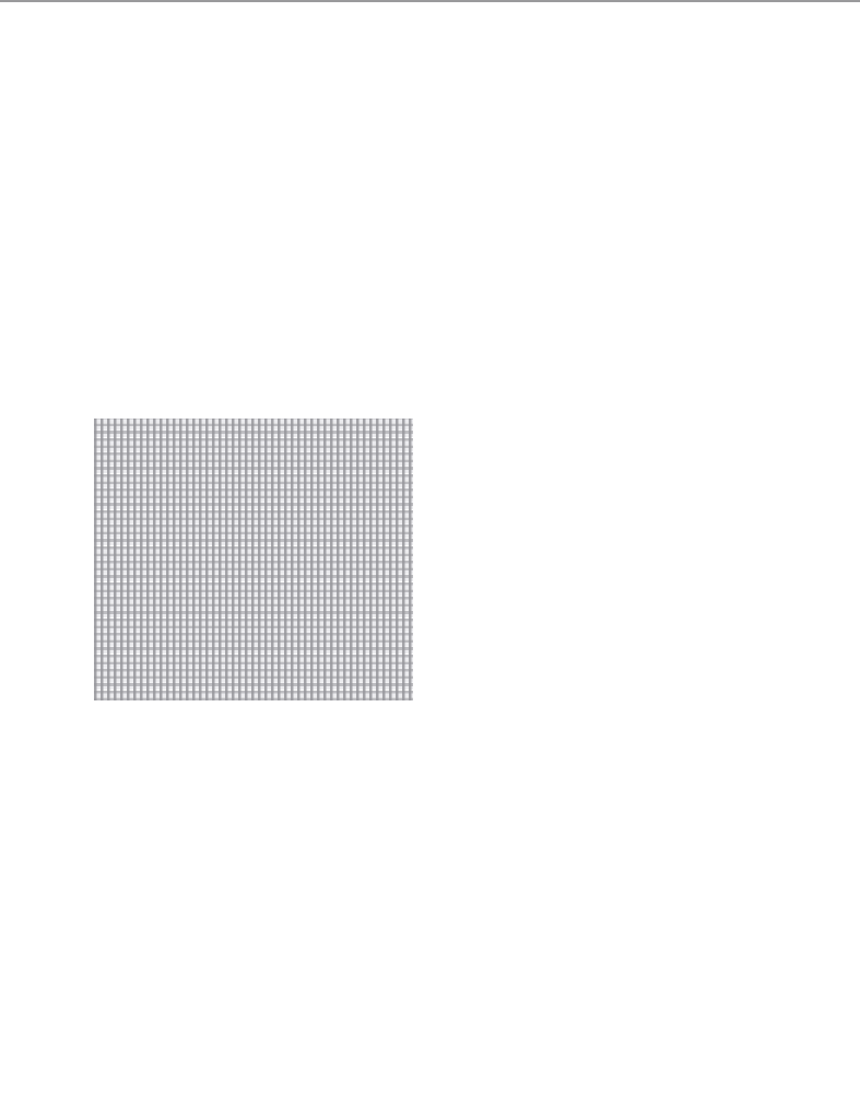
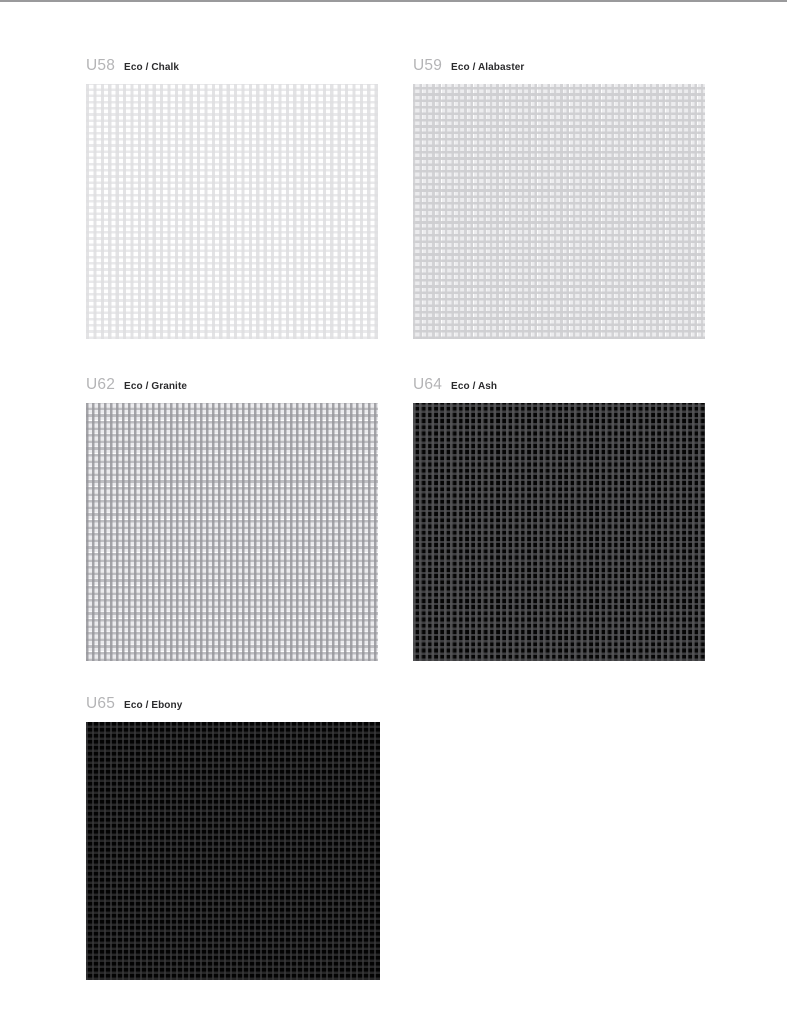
+ U58
+ Eco / Chalk
+ U59
+ Eco / Alabaster
+ U62
+ Eco / Granite
+ U64
+ Eco / Ash
+ U65
+ Eco / Ebony
